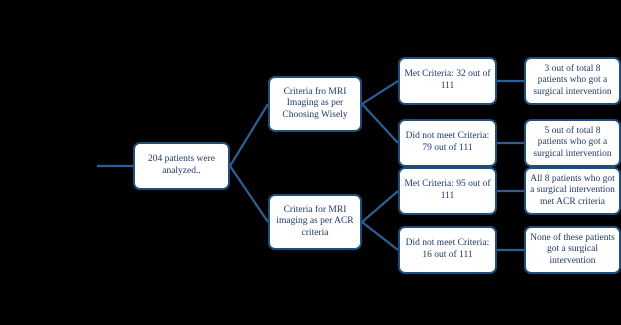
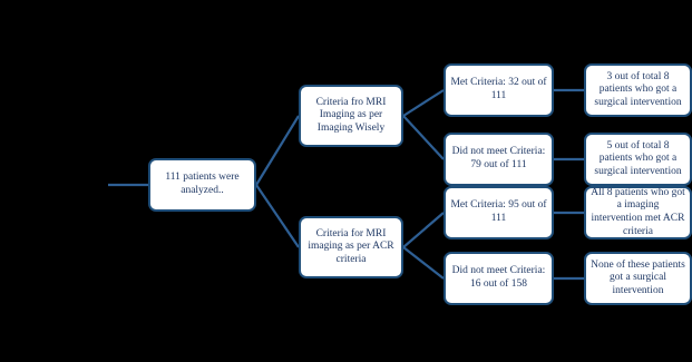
- 204 patients were analyzed..
+ 111 patients were analyzed..
- Criteria fro MRI Imaging as per Choosing Wisely
+ Criteria fro MRI Imaging as per Imaging Wisely
  Criteria for MRI imaging as per ACR criteria
  Met Criteria: 32 out of 111
  Did not meet Criteria: 79 out of 111
  Met Criteria: 95 out of 111
- Did not meet Criteria: 16 out of 111
+ Did not meet Criteria: 16 out of 158
  3 out of total 8 patients who got a surgical intervention
  5 out of total 8 patients who got a surgical intervention
- All 8 patients who got a surgical intervention met ACR criteria
+ All 8 patients who got a imaging intervention met ACR criteria
  None of these patients got a surgical intervention
